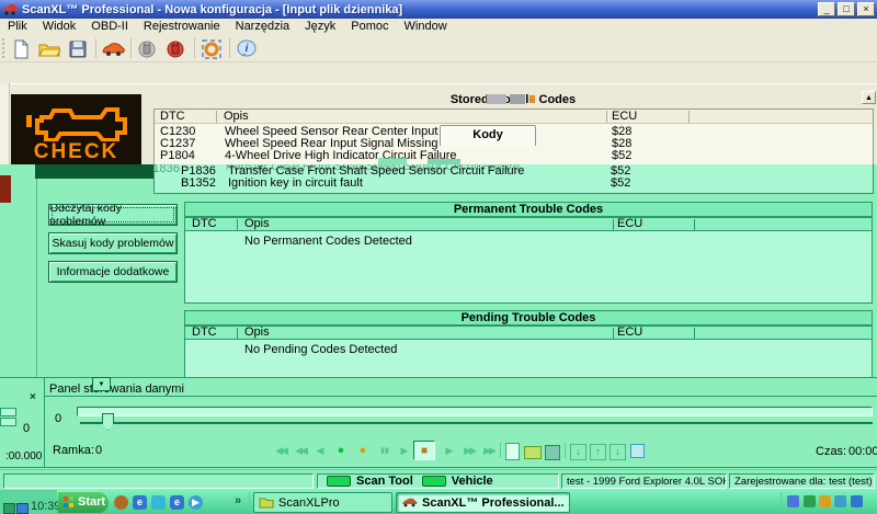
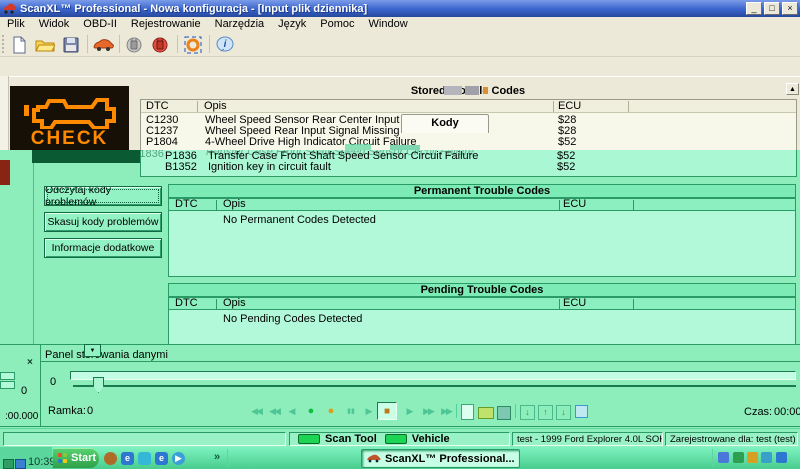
  ScanXL™ Professional - Nowa konfiguracja - [Input plik dziennika]
  _
  □
  ×
  Plik
  Widok
  OBD-II
  Rejestrowanie
  Narzędzia
  Język
  Pomoc
  Window
  i
  CHECK
  Storedol Codes
  DTC
  Opis
  ECU
  C1230
  $28
  C1237
  Wheel Speed Rear Input Signal Missing
  $28
  P1804
  4-Wheel Drive High Indicator Circuit Failure
  $52
  1836
  Transfer Case Front Shaft Speed Sensor Circuit Failure
  P1836
  Transfer Case Front Shaft Speed Sensor Circuit Failure
  $52
  B1352
  Ignition key in circuit fault
  $52
  Odczytaj kody problemów
  Skasuj kody problemów
  Informacje dodatkowe
  Permanent Trouble Codes
  DTC
  Opis
  ECU
  No Permanent Codes Detected
  Pending Trouble Codes
  DTC
  Opis
  ECU
  No Pending Codes Detected
  Panel swania danymi
  0
  Ramka:
  0
  ◀◀
  ◀◀
  ◀
  ●
  ●
  ▶
  ■
  ▶
  ▶▶
  ▶▶
  ↓
  ↑
  ↓
  Czas:
  00:00
  ×
  0
  :00.000
  Scan Tool
  Vehicle
  test - 1999 Ford Explorer 4.0L SOH
  Zarejestrowane dla: test (test)
  10:3
  Start
  e
  e
  ▶
  »
- ScanXLPro
  ScanXL™ Professional...
